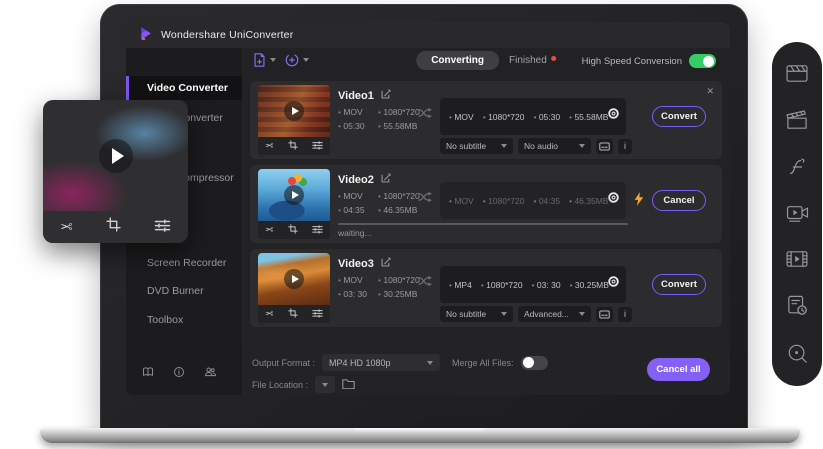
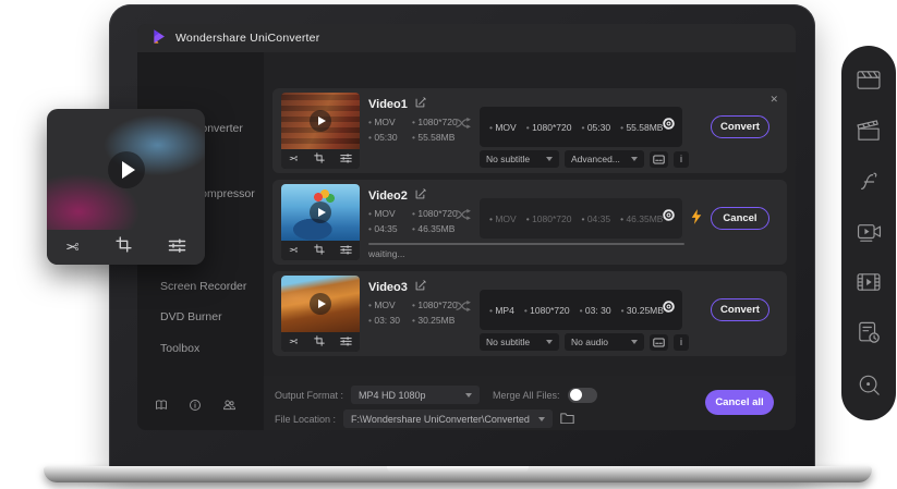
  Wondershare UniConverter
- Video Converter
  Screen Recorder
  DVD Burner
  Toolbox
- Converting
- Finished
- High Speed Conversion
  ✕
  Video1
  MOV
  1080*720
  05:30
  55.58MB
  MOV
  1080*720
  05:30
  55.58MB
  Convert
  No subtitle
- No audio
+ Advanced...
  i
  Video2
  MOV
  1080*720
  04:35
  46.35MB
  MOV
  1080*720
  04:35
  46.35MB
  Cancel
  waiting...
  Video3
  MOV
  1080*720
  03: 30
  30.25MB
  MP4
  1080*720
  03: 30
  30.25MB
  Convert
  No subtitle
- Advanced...
+ No audio
  i
  Output Format :
  MP4 HD 1080p
  Merge All Files:
  File Location :
+ F:\Wondershare UniConverter\Converted
  Cancel all
